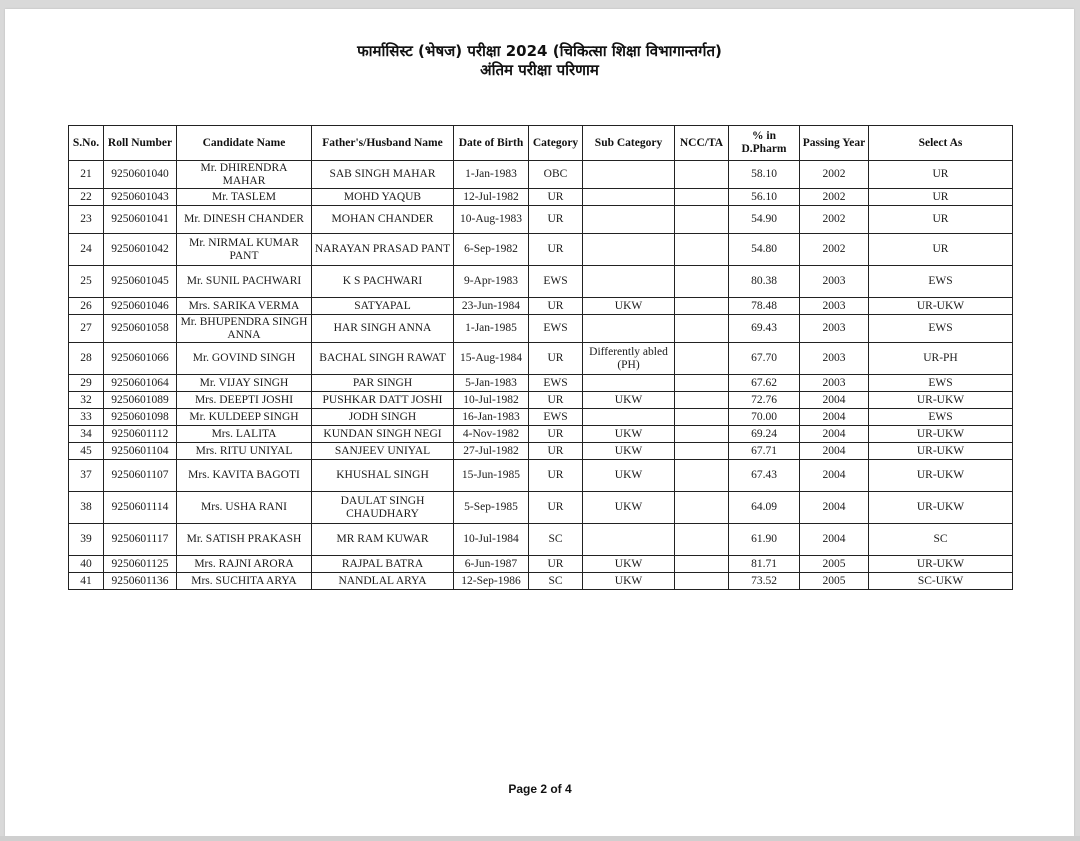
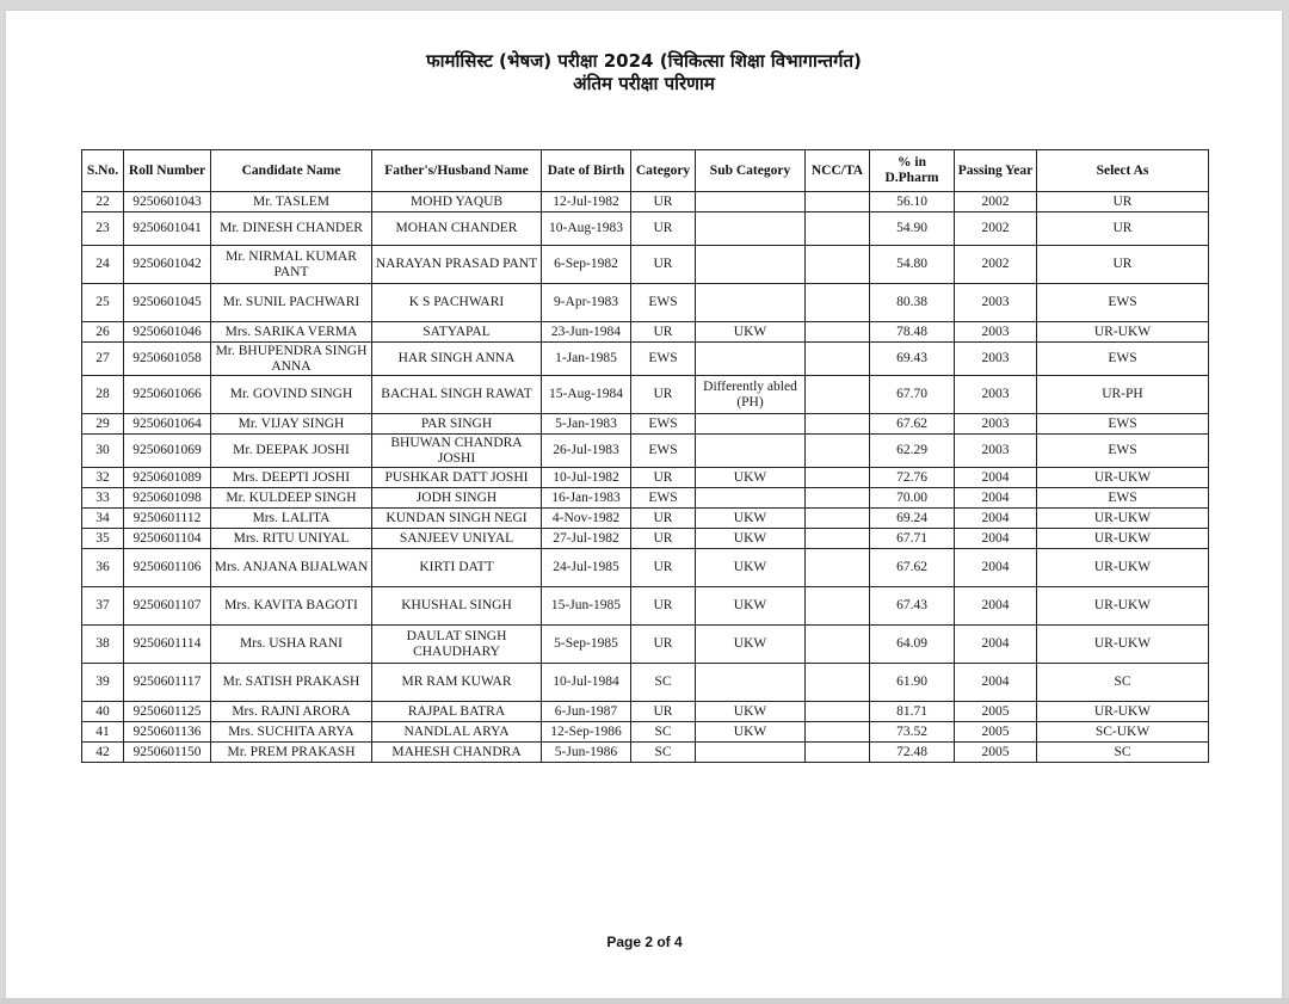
  फार्मासिस्ट (भेषज) परीक्षा 2024 (चिकित्सा शिक्षा विभागान्तर्गत)
  अंतिम परीक्षा परिणाम
  S.No.	Roll Number	Candidate Name	Father's/Husband Name	Date of Birth	Category	Sub Category	NCC/TA	% in D.Pharm	Passing Year	Select As
- 21	9250601040	Mr. DHIRENDRA MAHAR	SAB SINGH MAHAR	1-Jan-1983	OBC			58.10	2002	UR
  22	9250601043	Mr. TASLEM	MOHD YAQUB	12-Jul-1982	UR			56.10	2002	UR
  23	9250601041	Mr. DINESH CHANDER	MOHAN CHANDER	10-Aug-1983	UR			54.90	2002	UR
  24	9250601042	Mr. NIRMAL KUMAR PANT	NARAYAN PRASAD PANT	6-Sep-1982	UR			54.80	2002	UR
  25	9250601045	Mr. SUNIL PACHWARI	K S PACHWARI	9-Apr-1983	EWS			80.38	2003	EWS
  26	9250601046	Mrs. SARIKA VERMA	SATYAPAL	23-Jun-1984	UR	UKW		78.48	2003	UR-UKW
  27	9250601058	Mr. BHUPENDRA SINGH ANNA	HAR SINGH ANNA	1-Jan-1985	EWS			69.43	2003	EWS
  28	9250601066	Mr. GOVIND SINGH	BACHAL SINGH RAWAT	15-Aug-1984	UR	Differently abled (PH)		67.70	2003	UR-PH
  29	9250601064	Mr. VIJAY SINGH	PAR SINGH	5-Jan-1983	EWS			67.62	2003	EWS
+ 30	9250601069	Mr. DEEPAK JOSHI	BHUWAN CHANDRA JOSHI	26-Jul-1983	EWS			62.29	2003	EWS
  32	9250601089	Mrs. DEEPTI JOSHI	PUSHKAR DATT JOSHI	10-Jul-1982	UR	UKW		72.76	2004	UR-UKW
  33	9250601098	Mr. KULDEEP SINGH	JODH SINGH	16-Jan-1983	EWS			70.00	2004	EWS
  34	9250601112	Mrs. LALITA	KUNDAN SINGH NEGI	4-Nov-1982	UR	UKW		69.24	2004	UR-UKW
- 45	9250601104	Mrs. RITU UNIYAL	SANJEEV UNIYAL	27-Jul-1982	UR	UKW		67.71	2004	UR-UKW
+ 35	9250601104	Mrs. RITU UNIYAL	SANJEEV UNIYAL	27-Jul-1982	UR	UKW		67.71	2004	UR-UKW
+ 36	9250601106	Mrs. ANJANA BIJALWAN	KIRTI DATT	24-Jul-1985	UR	UKW		67.62	2004	UR-UKW
  37	9250601107	Mrs. KAVITA BAGOTI	KHUSHAL SINGH	15-Jun-1985	UR	UKW		67.43	2004	UR-UKW
  38	9250601114	Mrs. USHA RANI	DAULAT SINGH CHAUDHARY	5-Sep-1985	UR	UKW		64.09	2004	UR-UKW
  39	9250601117	Mr. SATISH PRAKASH	MR RAM KUWAR	10-Jul-1984	SC			61.90	2004	SC
  40	9250601125	Mrs. RAJNI ARORA	RAJPAL BATRA	6-Jun-1987	UR	UKW		81.71	2005	UR-UKW
  41	9250601136	Mrs. SUCHITA ARYA	NANDLAL ARYA	12-Sep-1986	SC	UKW		73.52	2005	SC-UKW
+ 42	9250601150	Mr. PREM PRAKASH	MAHESH CHANDRA	5-Jun-1986	SC			72.48	2005	SC
  Page 2 of 4
